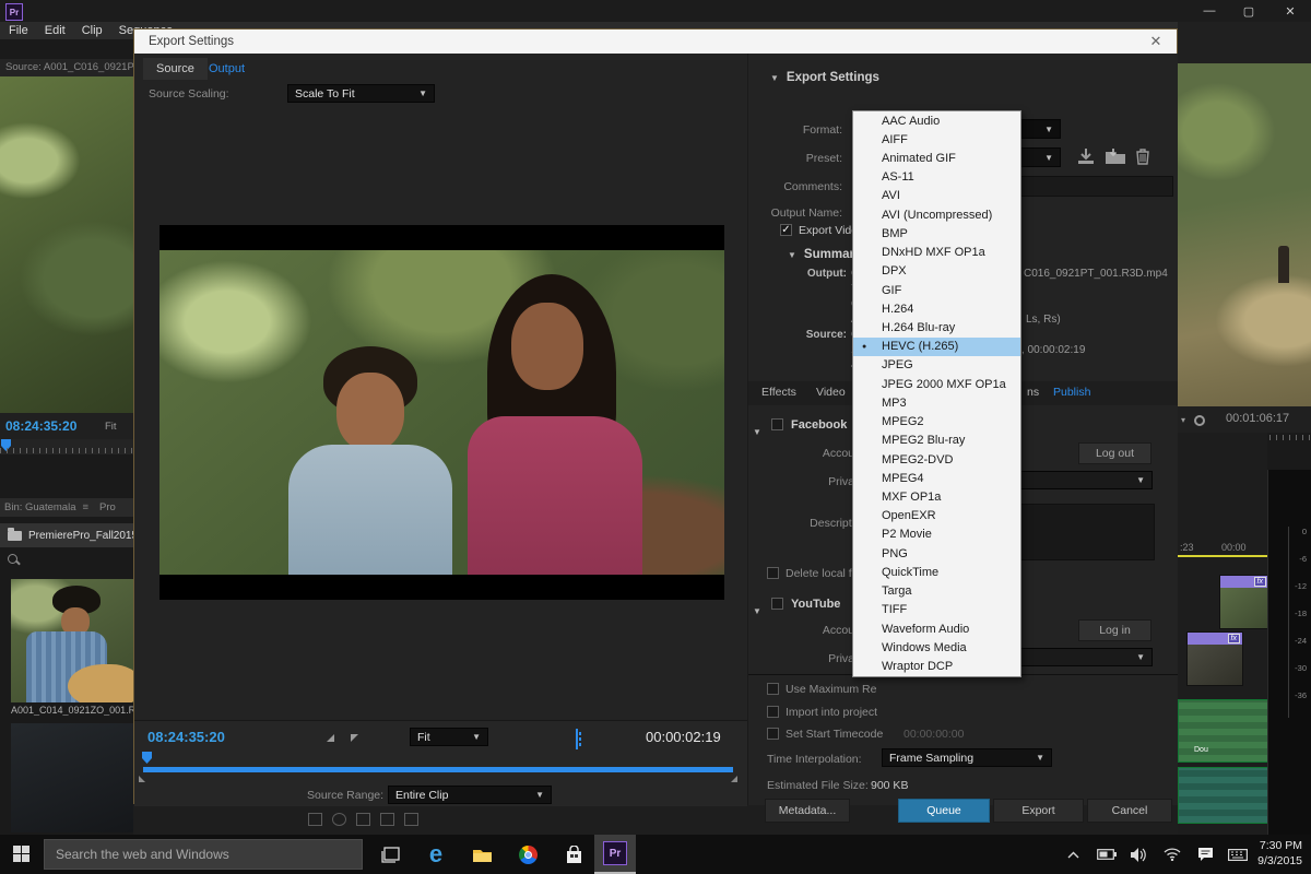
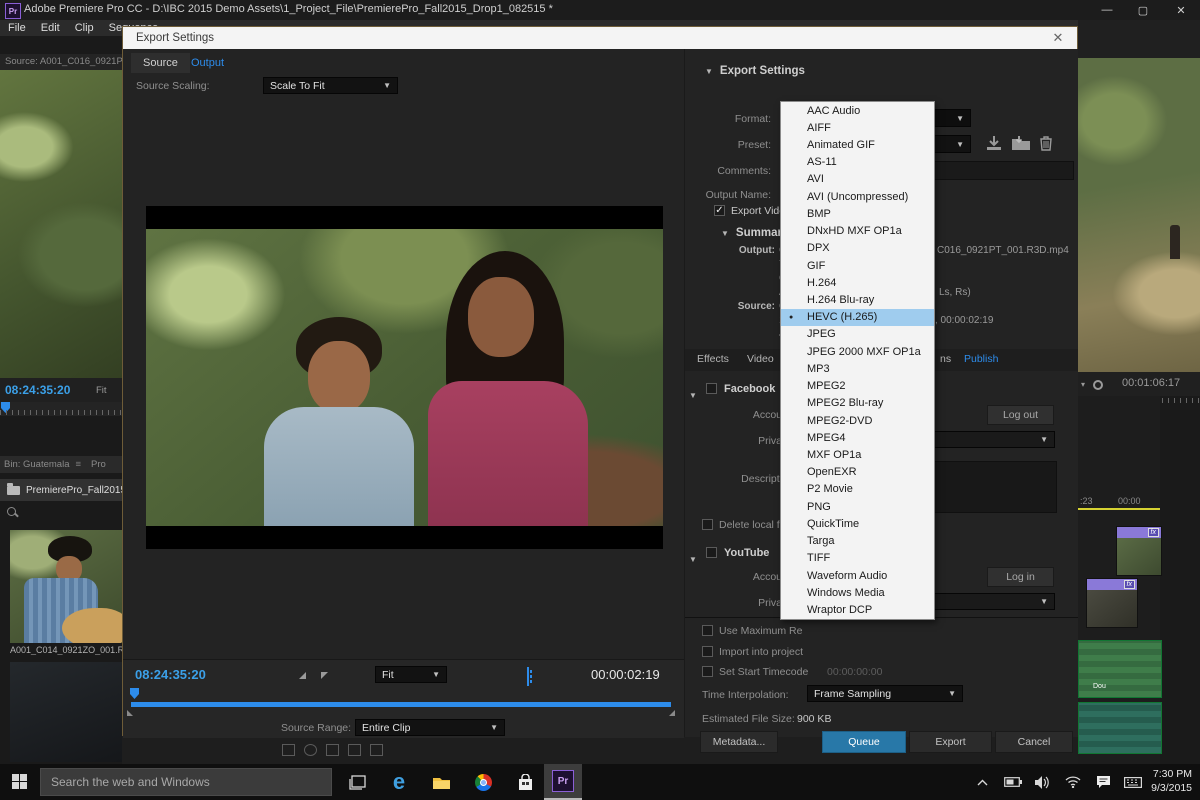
  Pr
+ Adobe Premiere Pro CC - D:\IBC 2015 Demo Assets\1_Project_File\PremierePro_Fall2015_Drop1_082515 *
  —
  ▢
  ✕
  File
  Edit
  Clip
  Source: A001_C016_0921P
  08:24:35:20
  Fit
  Bin: Guatemala
  ≡
  Pro
  PremierePro_Fall201
  A001_C014_0921ZO_001.R
  ▾
  00:01:06:17
  :23
  00:00
- 0
- -6
- -12
- -18
- -24
- -30
- -36
  Export Settings
  ✕
  Source
  Output
  Source Scaling:
  Scale To Fit
  ▼
  08:24:35:20
  Fit
  ▼
  00:00:02:19
  Source Range:
  Entire Clip
  ▼
  ▼ Export Settings
  Format:
  ▼
  Preset:
  ▼
  Comments:
  Output Name:
  ✓
  Export Vid
  ▼ Summa
  Output:
  C016_0921PT_001.R3D.mp4
  Ls, Rs)
  Source:
  , 00:00:02:19
  Effects
  Video
  ns
  Publish
  ▼
  Facebook
  Acco
  Log out
  Priv
  ▼
  Descript
  Delete local f
  ▼
  YouTube
  Acco
  Log in
  Priv
  ▼
  Use Maximum Re
  Import into project
  Set Start Timecode
  00:00:00:00
  Time Interpolation:
  Frame Sampling
  ▼
  Estimated File Size:
  900 KB
  Metadata...
  Queue
  Export
  Cancel
  AAC Audio
  AIFF
  Animated GIF
  AS-11
  AVI
  AVI (Uncompressed)
  BMP
  DNxHD MXF OP1a
  DPX
  GIF
  H.264
  H.264 Blu-ray
  HEVC (H.265)
  JPEG
  JPEG 2000 MXF OP1a
  MP3
  MPEG2
  MPEG2 Blu-ray
  MPEG2-DVD
  MPEG4
  MXF OP1a
  OpenEXR
  P2 Movie
  PNG
  QuickTime
  Targa
  TIFF
  Waveform Audio
  Windows Media
  Wraptor DCP
  Search the web and Windows
  e
  Pr
  7:30 PM
  9/3/2015
